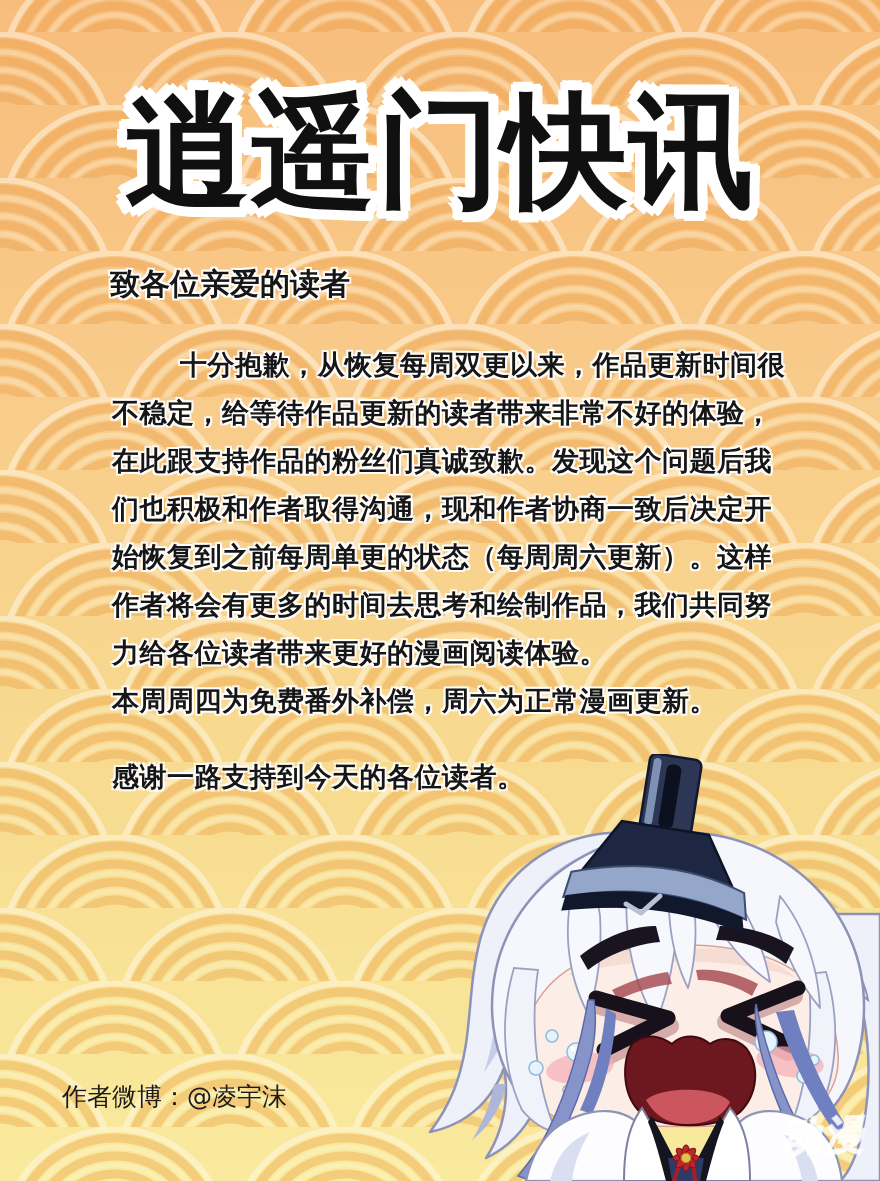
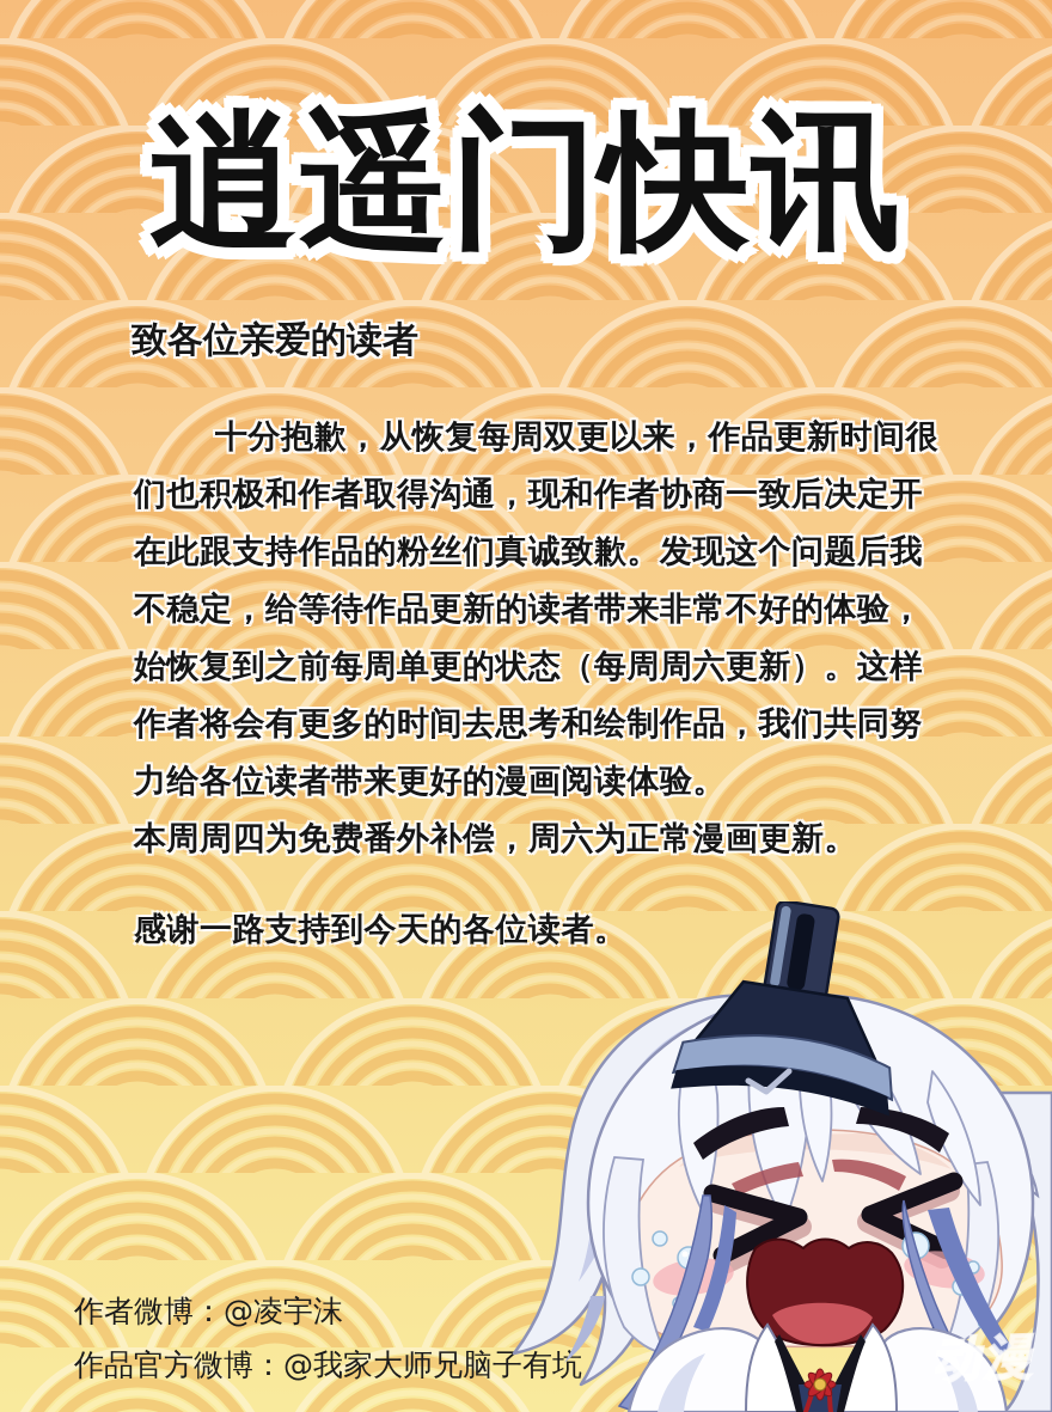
  逍遥门快讯
  致各位亲爱的读者
  十分抱歉，从恢复每周双更以来，作品更新时间很
- 不稳定，给等待作品更新的读者带来非常不好的体验，
+ 们也积极和作者取得沟通，现和作者协商一致后决定开
  在此跟支持作品的粉丝们真诚致歉。发现这个问题后我
- 们也积极和作者取得沟通，现和作者协商一致后决定开
+ 不稳定，给等待作品更新的读者带来非常不好的体验，
  始恢复到之前每周单更的状态（每周周六更新）。这样
  作者将会有更多的时间去思考和绘制作品，我们共同努
  力给各位读者带来更好的漫画阅读体验。
  本周周四为免费番外补偿，周六为正常漫画更新。
  感谢一路支持到今天的各位读者。
  作者微博：@凌宇沫
+ 作品官方微博：@我家大师兄脑子有坑
